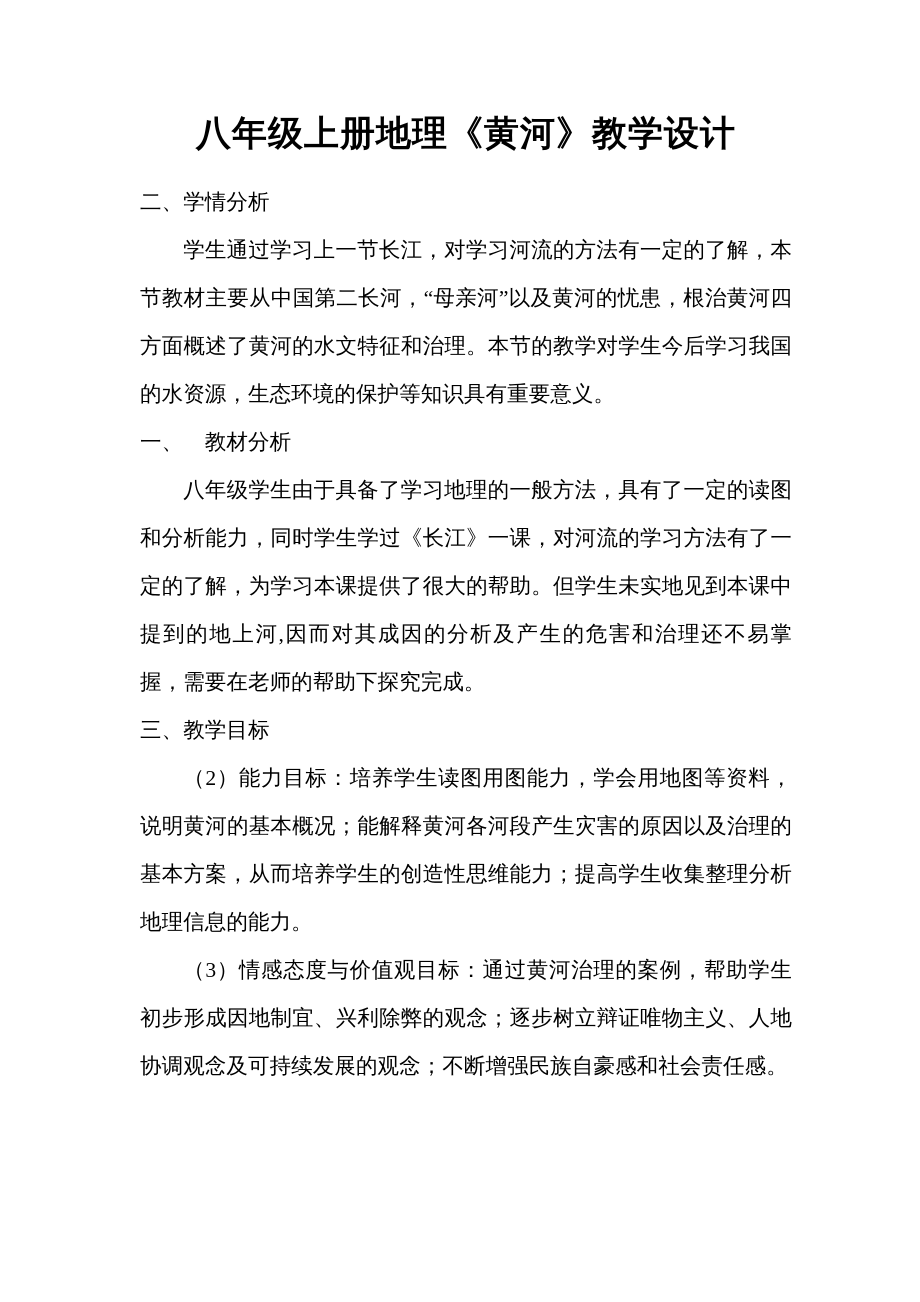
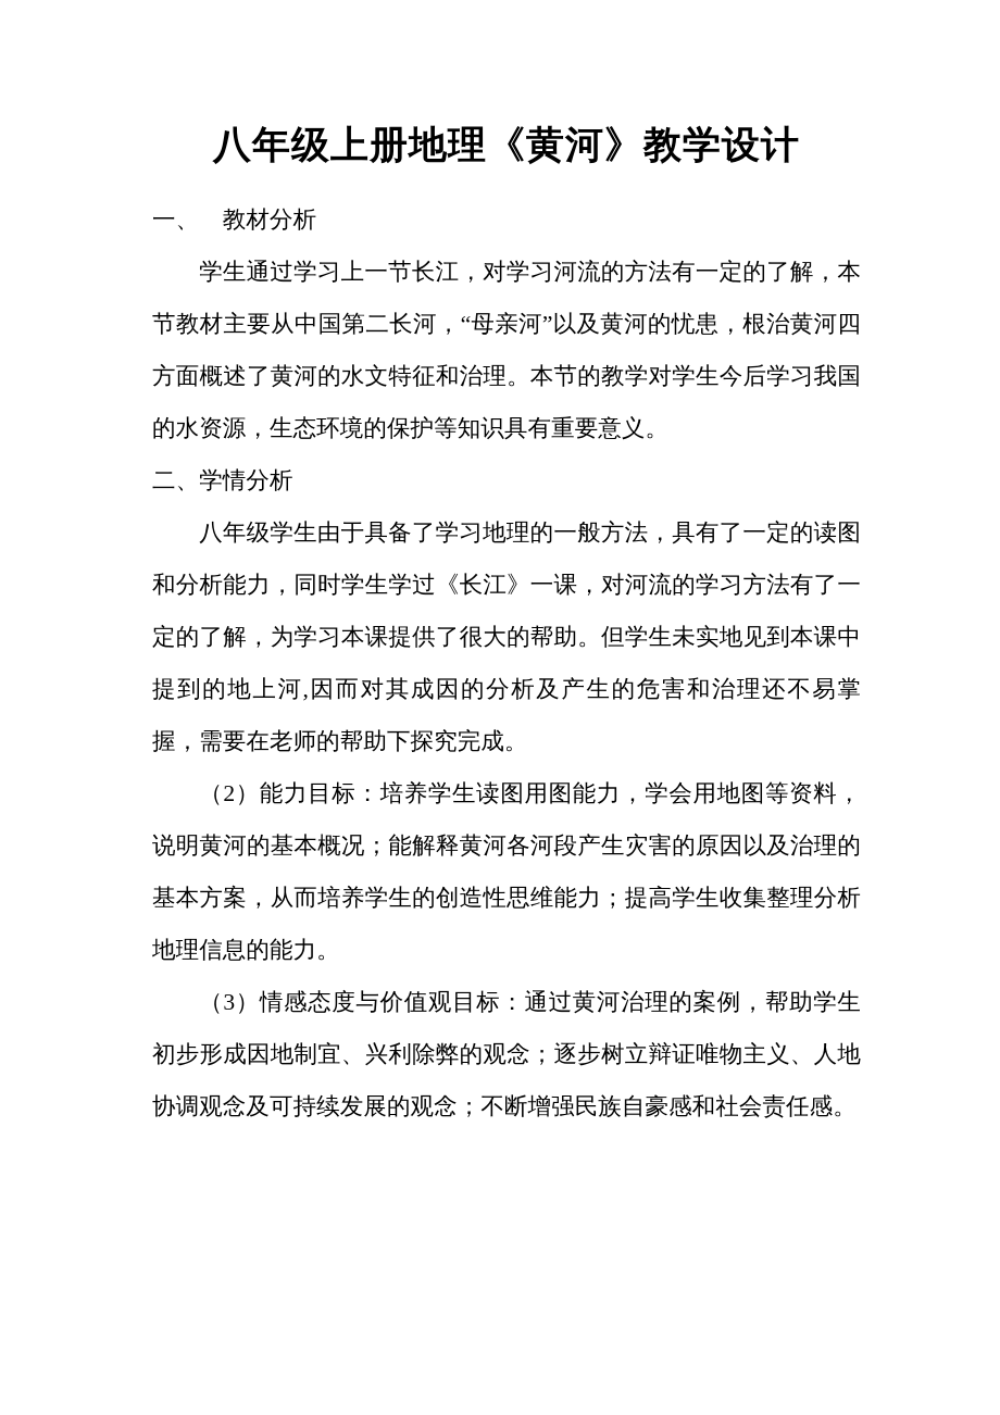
  八年级上册地理《黄河》教学设计
- 二、学情分析
+ 一、 教材分析
  学生通过学习上一节长江，对学习河流的方法有一定的了解，本节教材主要从中国第二长河，“母亲河”以及黄河的忧患，根治黄河四方面概述了黄河的水文特征和治理。本节的教学对学生今后学习我国的水资源，生态环境的保护等知识具有重要意义。
- 一、 教材分析
+ 二、学情分析
  八年级学生由于具备了学习地理的一般方法，具有了一定的读图和分析能力，同时学生学过《长江》一课，对河流的学习方法有了一定的了解，为学习本课提供了很大的帮助。但学生未实地见到本课中提到的地上河,因而对其成因的分析及产生的危害和治理还不易掌握，需要在老师的帮助下探究完成。
- 三、教学目标
  （2）能力目标：培养学生读图用图能力，学会用地图等资料，说明黄河的基本概况；能解释黄河各河段产生灾害的原因以及治理的基本方案，从而培养学生的创造性思维能力；提高学生收集整理分析地理信息的能力。
  （3）情感态度与价值观目标：通过黄河治理的案例，帮助学生初步形成因地制宜、兴利除弊的观念；逐步树立辩证唯物主义、人地协调观念及可持续发展的观念；不断增强民族自豪感和社会责任感。
